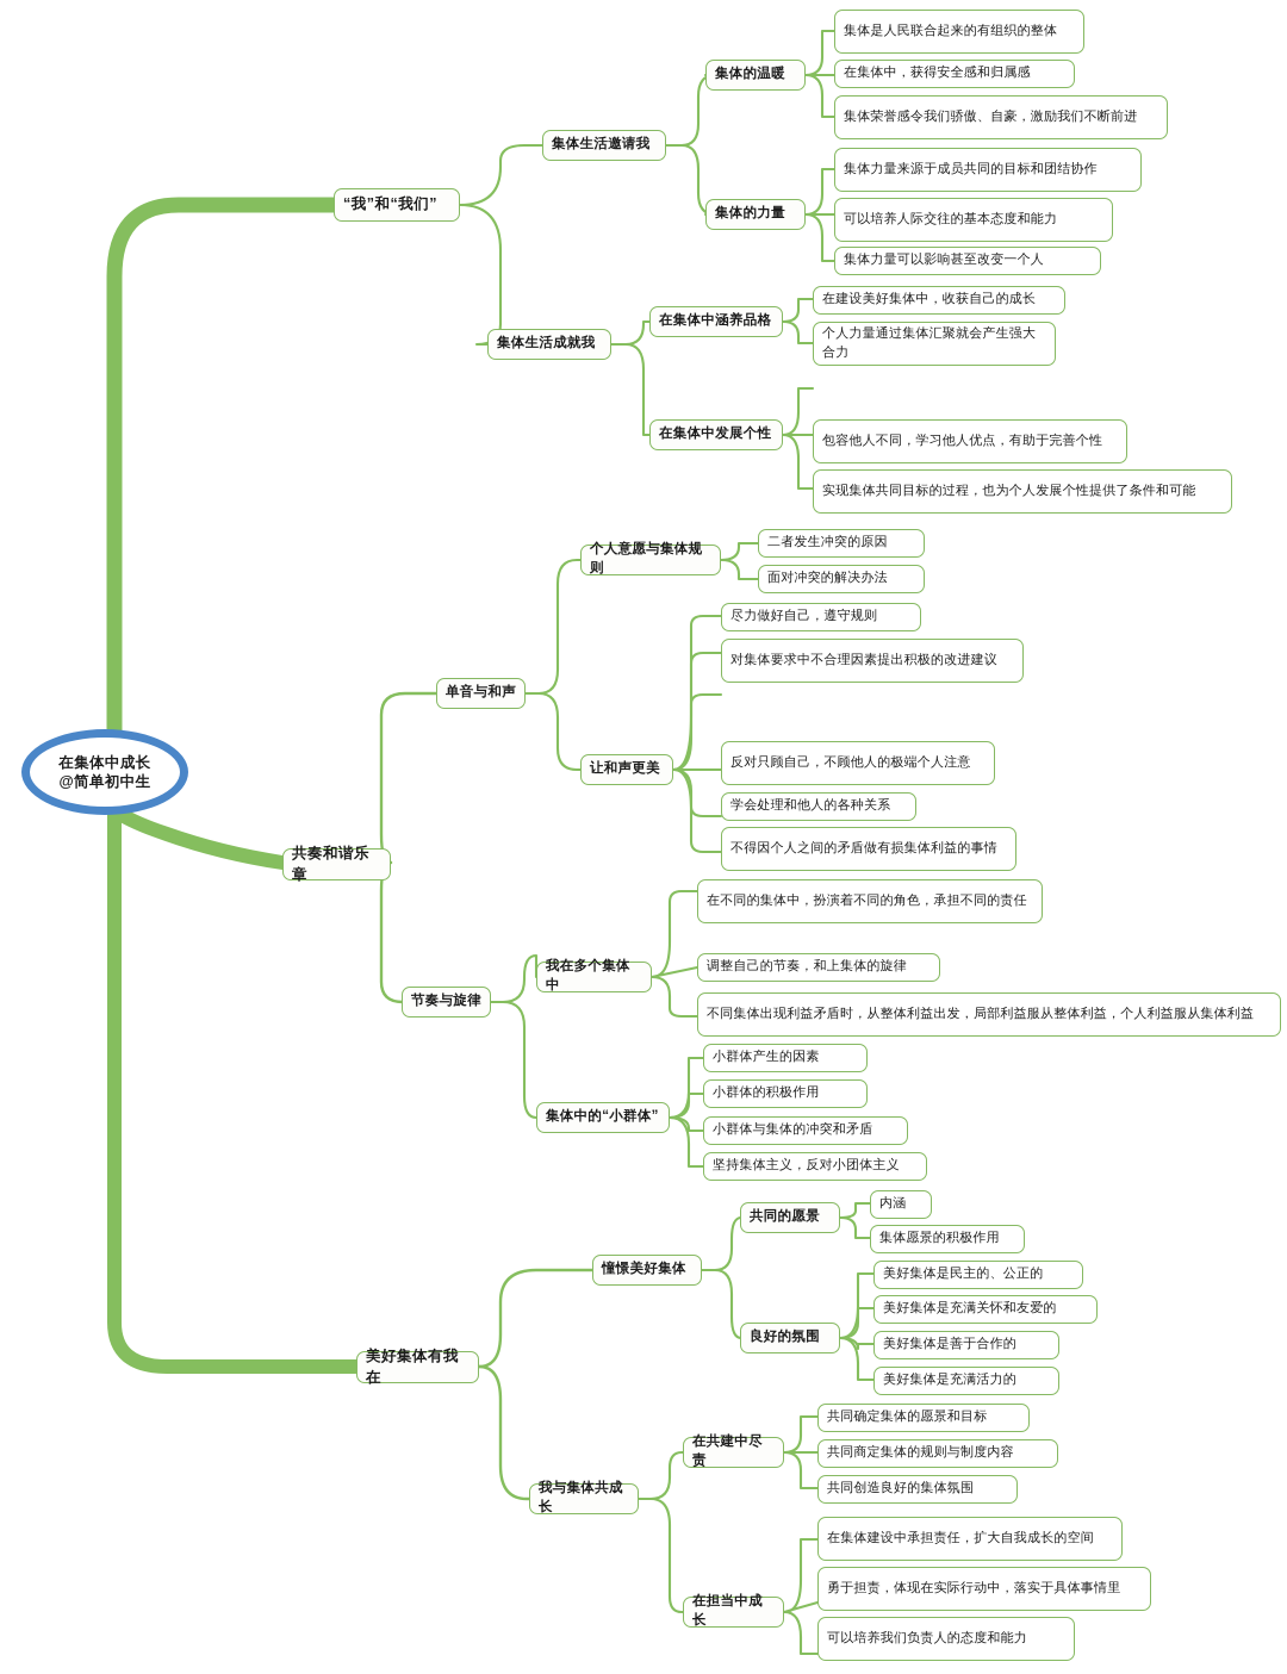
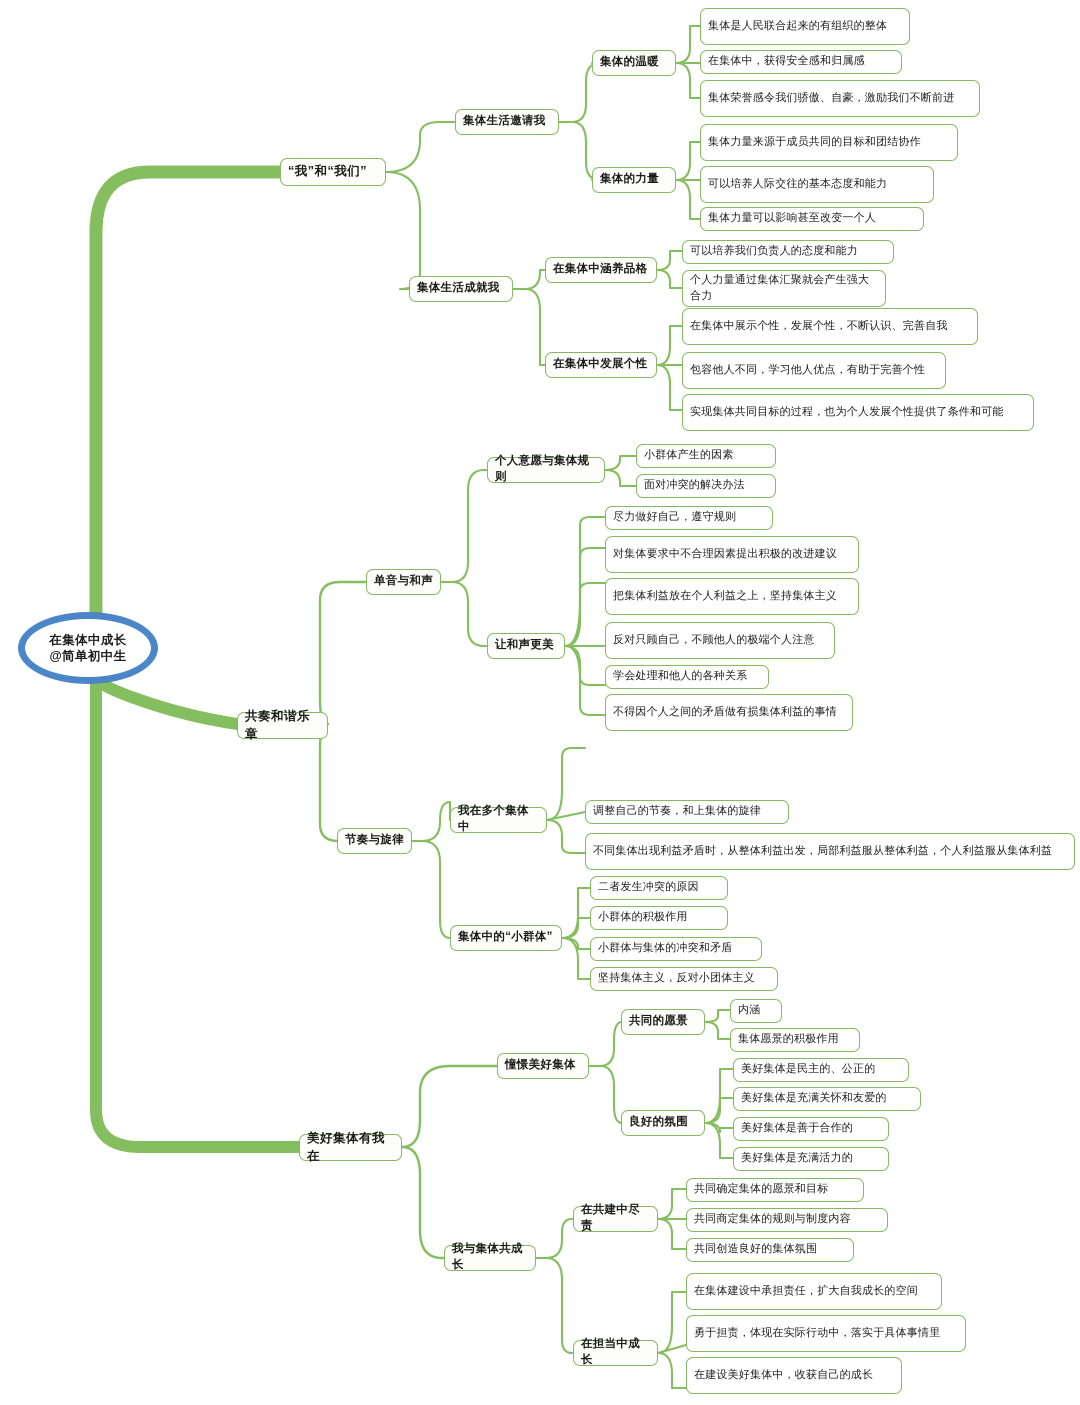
  在集体中成长
  @简单初中生
  “我”和“我们”
  集体生活邀请我
  集体生活成就我
  集体的温暖
  集体的力量
  集体是人民联合起来的有组织的整体
  在集体中，获得安全感和归属感
  集体荣誉感令我们骄傲、自豪，激励我们不断前进
  集体力量来源于成员共同的目标和团结协作
  可以培养人际交往的基本态度和能力
  集体力量可以影响甚至改变一个人
  在集体中涵养品格
  在集体中发展个性
- 在建设美好集体中，收获自己的成长
+ 可以培养我们负责人的态度和能力
  个人力量通过集体汇聚就会产生强大合力
+ 在集体中展示个性，发展个性，不断认识、完善自我
  包容他人不同，学习他人优点，有助于完善个性
  实现集体共同目标的过程，也为个人发展个性提供了条件和可能
  共奏和谐乐章
  单音与和声
  节奏与旋律
  个人意愿与集体规则
- 二者发生冲突的原因
+ 小群体产生的因素
  面对冲突的解决办法
  让和声更美
  尽力做好自己，遵守规则
  对集体要求中不合理因素提出积极的改进建议
+ 把集体利益放在个人利益之上，坚持集体主义
  反对只顾自己，不顾他人的极端个人注意
  学会处理和他人的各种关系
  不得因个人之间的矛盾做有损集体利益的事情
  我在多个集体中
- 在不同的集体中，扮演着不同的角色，承担不同的责任
  调整自己的节奏，和上集体的旋律
  不同集体出现利益矛盾时，从整体利益出发，局部利益服从整体利益，个人利益服从集体利益
  集体中的“小群体”
- 小群体产生的因素
+ 二者发生冲突的原因
  小群体的积极作用
  小群体与集体的冲突和矛盾
  坚持集体主义，反对小团体主义
  美好集体有我在
  憧憬美好集体
  我与集体共成长
  共同的愿景
  内涵
  集体愿景的积极作用
  良好的氛围
  美好集体是民主的、公正的
  美好集体是充满关怀和友爱的
  美好集体是善于合作的
  美好集体是充满活力的
  在共建中尽责
  共同确定集体的愿景和目标
  共同商定集体的规则与制度内容
  共同创造良好的集体氛围
  在担当中成长
  在集体建设中承担责任，扩大自我成长的空间
  勇于担责，体现在实际行动中，落实于具体事情里
- 可以培养我们负责人的态度和能力
+ 在建设美好集体中，收获自己的成长
